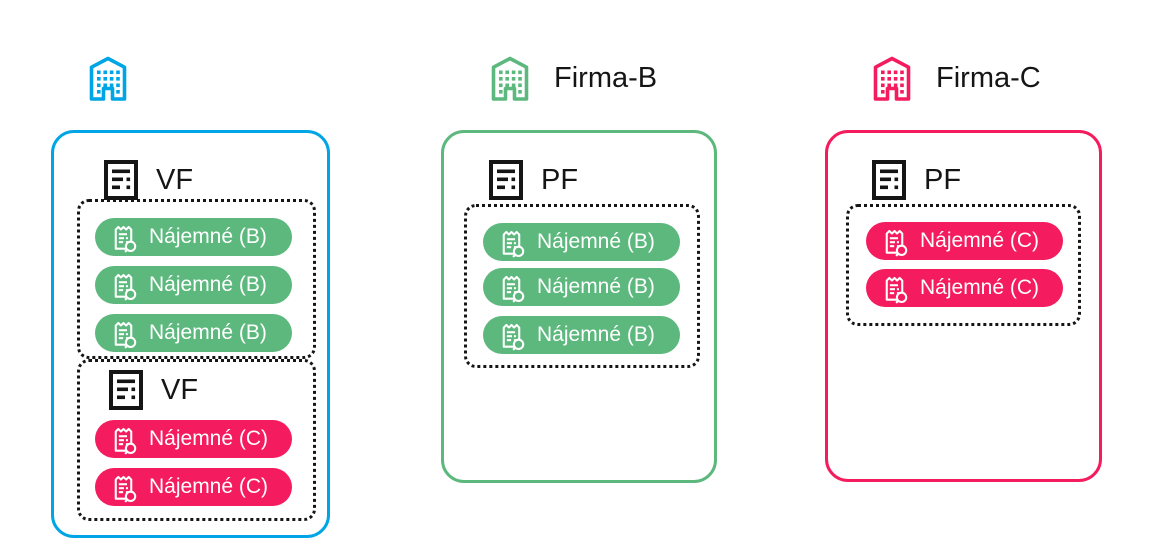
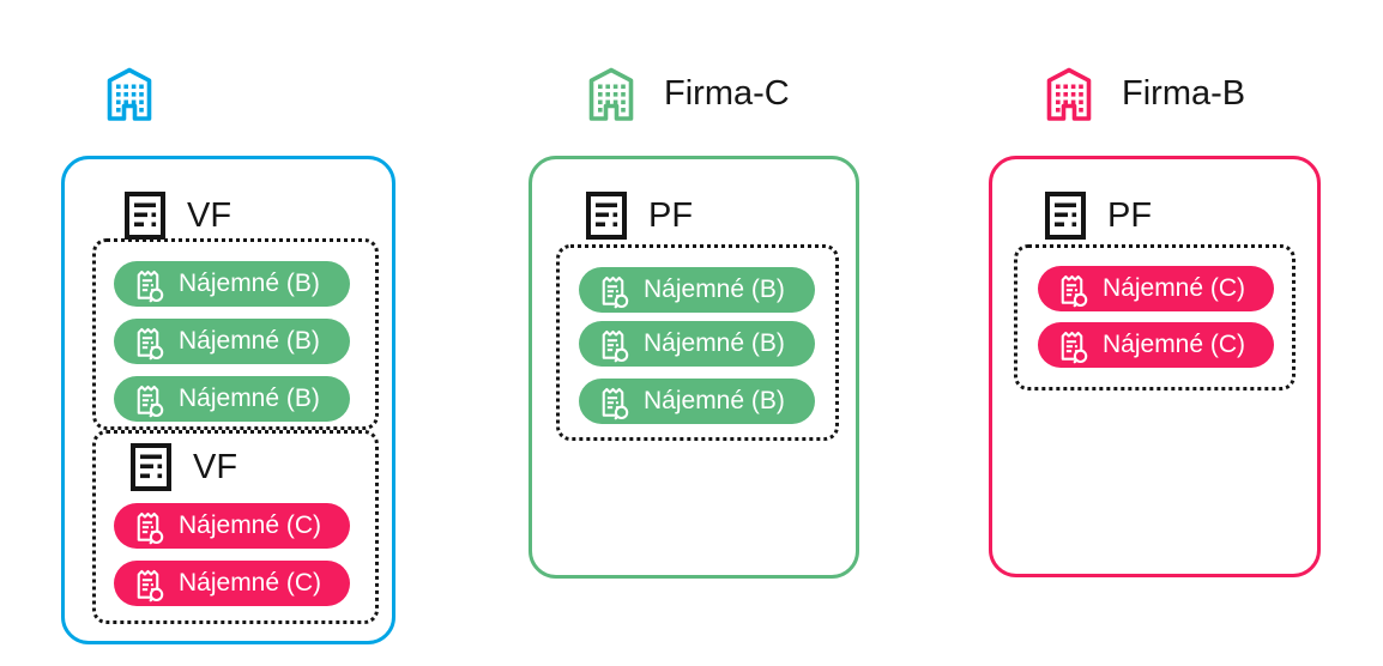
  VF
  Nájemné (B)
  Nájemné (B)
  Nájemné (B)
  VF
  Nájemné (C)
  Nájemné (C)
- Firma-B
+ Firma-C
  PF
  Nájemné (B)
  Nájemné (B)
  Nájemné (B)
- Firma-C
+ Firma-B
  PF
  Nájemné (C)
  Nájemné (C)
